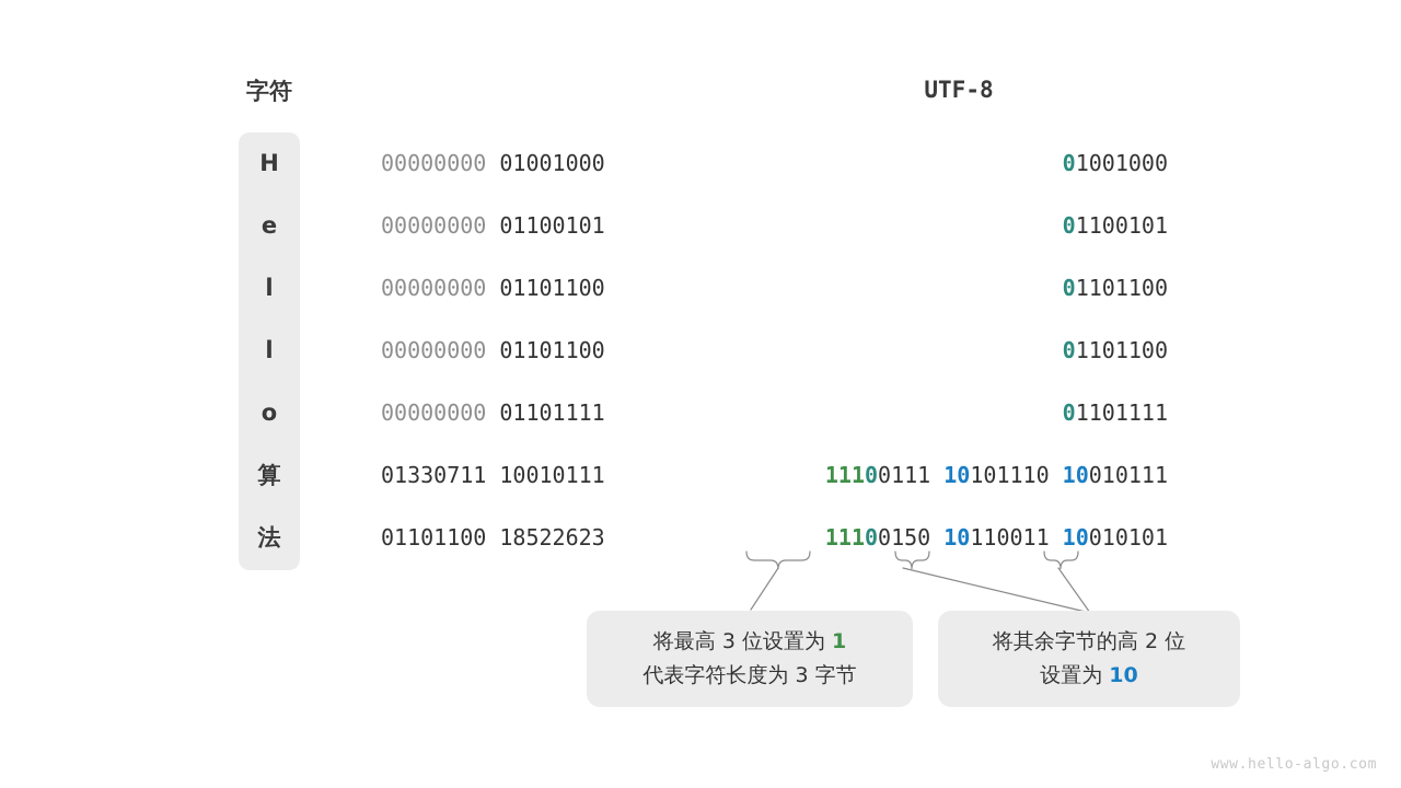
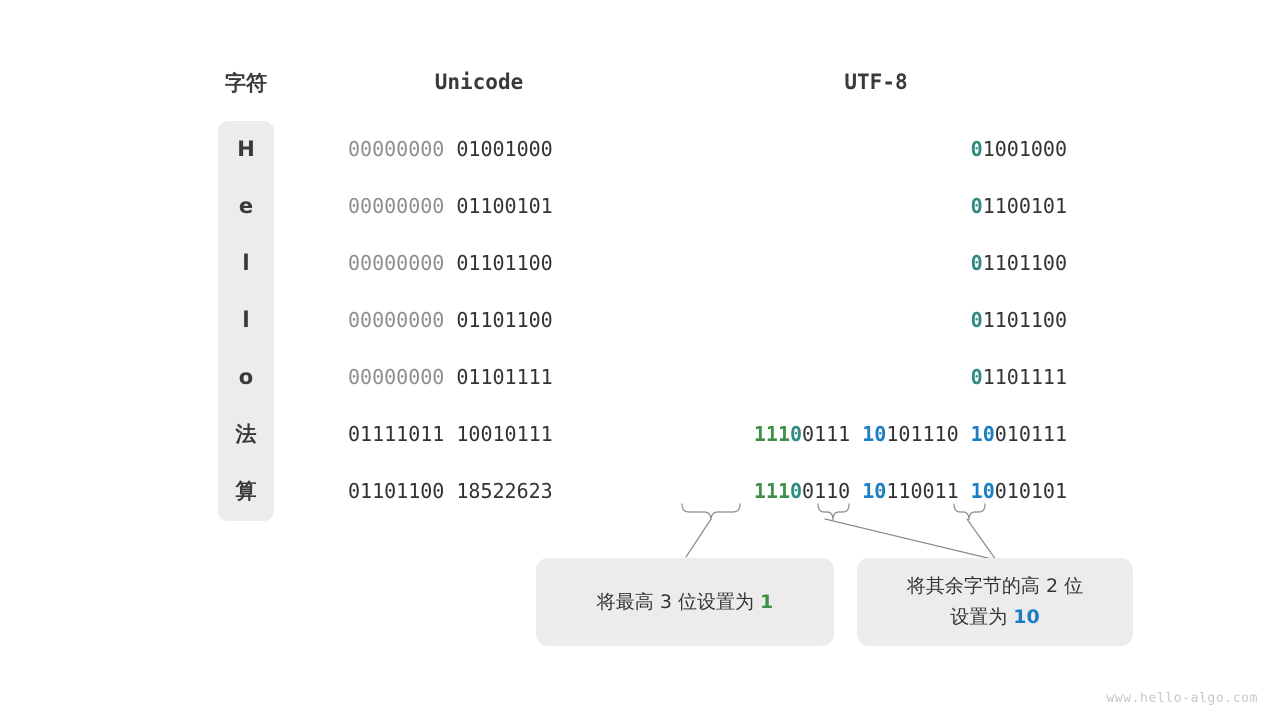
  字符
+ Unicode
  UTF-8
  H
  00000000 01001000
  01001000
  e
  00000000 01100101
  01100101
  l
  00000000 01101100
  01101100
  l
  00000000 01101100
  01101100
  o
  00000000 01101111
  01101111
- 算
+ 法
- 01330711 10010111
+ 01111011 10010111
  11100111 10101110 10010111
- 法
+ 算
  01101100 18522623
- 11100150 10110011 10010101
+ 11100110 10110011 10010101
  将最高 3 位设置为 1
- 代表字符长度为 3 字节
  将其余字节的高 2 位
  设置为 10
  www.hello-algo.com
